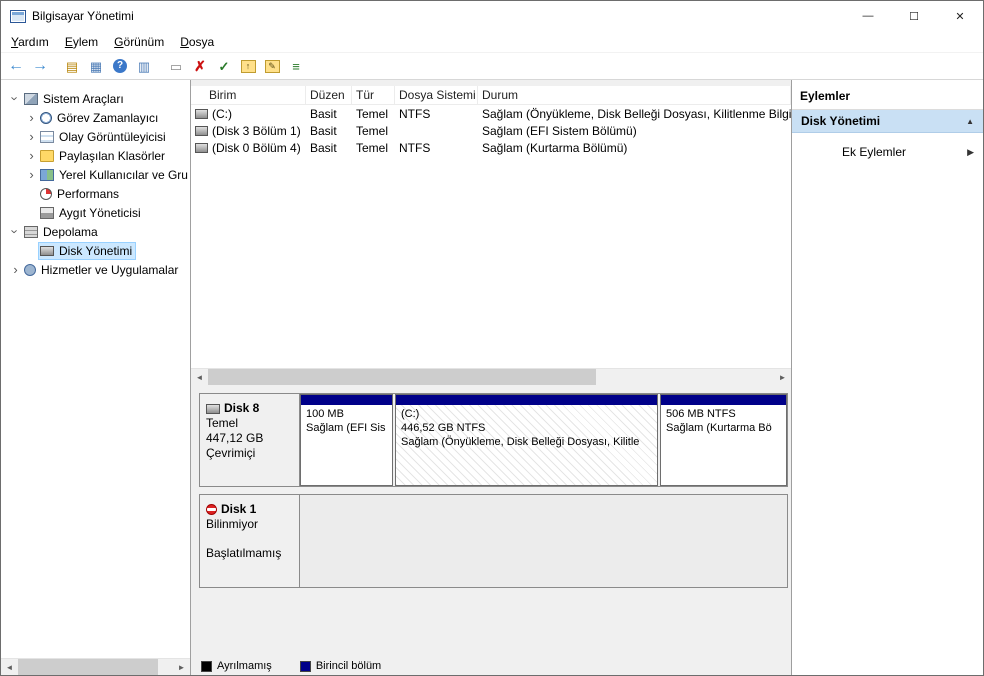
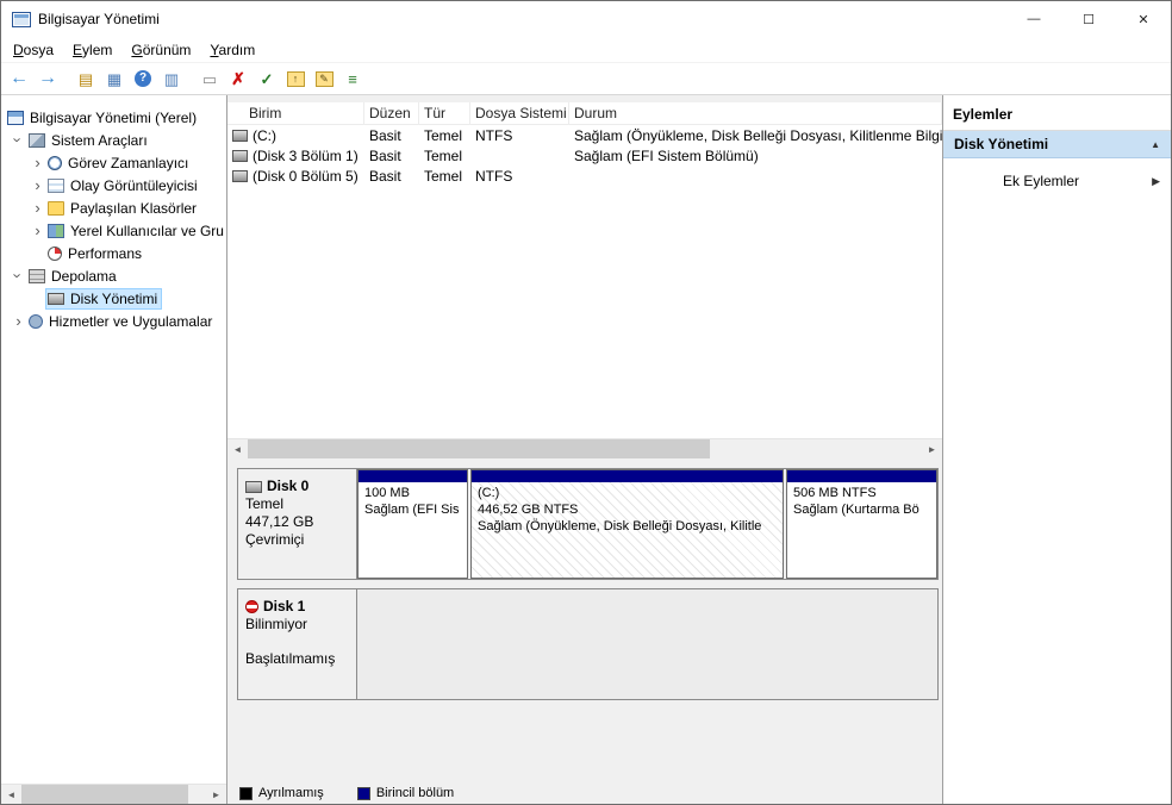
  Bilgisayar Yönetimi
  —
  ☐
  ✕
- Yardım
+ Dosya
  Eylem
  Görünüm
- Dosya
+ Yardım
  ←
  →
  ▤
  ▦
  ?
  ▥
  ▭
  ✗
  ✓
  ↑
  ✎
  ≡
+ Bilgisayar Yönetimi (Yerel)
  Sistem Araçları
  Görev Zamanlayıcı
  Olay Görüntüleyicisi
  Paylaşılan Klasörler
  Yerel Kullanıcılar ve Gru
  Performans
- Aygıt Yöneticisi
  Depolama
  Disk Yönetimi
  Hizmetler ve Uygulamalar
  ◄
  ►
  Birim
  Düzen
  Tür
  Dosya Sistemi
  Durum
  (C:)
  Basit
  Temel
  NTFS
  Sağlam (Önyükleme, Disk Belleği Dosyası, Kilitlenme Bilg
  (Disk 3 Bölüm 1)
  Basit
  Temel
  Sağlam (EFI Sistem Bölümü)
- (Disk 0 Bölüm 4)
+ (Disk 0 Bölüm 5)
  Basit
  Temel
  NTFS
- Sağlam (Kurtarma Bölümü)
  ◄
  ►
- Disk 8
+ Disk 0
  Temel
  447,12 GB
  Çevrimiçi
  100 MB
  Sağlam (EFI Sis
  (C:)
  446,52 GB NTFS
  Sağlam (Önyükleme, Disk Belleği Dosyası, Kilitle
  506 MB NTFS
  Sağlam (Kurtarma Bö
  Disk 1
  Bilinmiyor
  Başlatılmamış
  Ayrılmamış
  Birincil bölüm
  Eylemler
  Disk Yönetimi
  ▲
  Ek Eylemler
  ▶
